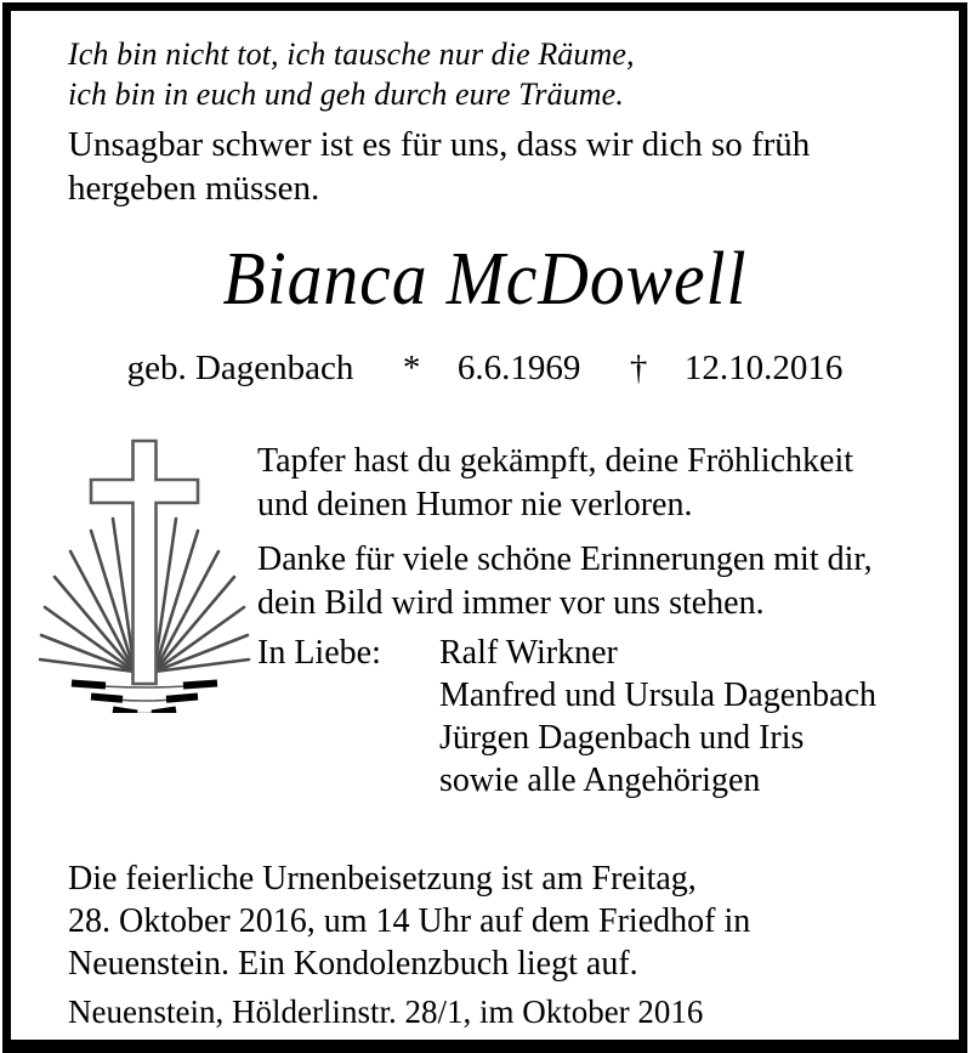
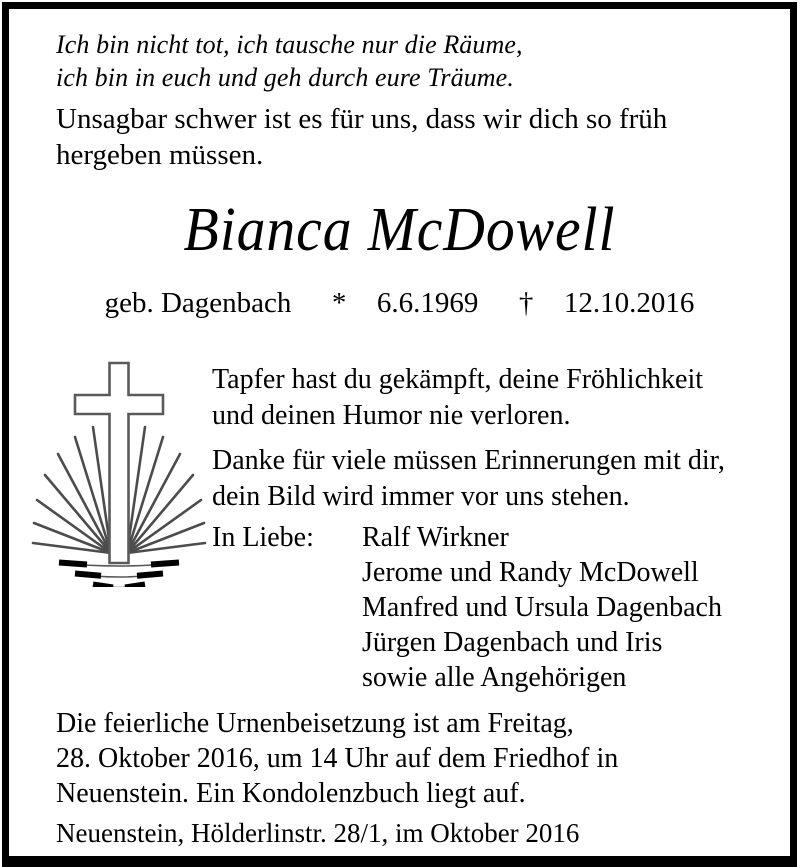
  Ich bin nicht tot, ich tausche nur die Räume,
  ich bin in euch und geh durch eure Träume.
  Unsagbar schwer ist es für uns, dass wir dich so früh
  hergeben müssen.
  Bianca McDowell
  geb. Dagenbach * 6.6.1969 † 12.10.2016
  Tapfer hast du gekämpft, deine Fröhlichkeit
  und deinen Humor nie verloren.
- Danke für viele schöne Erinnerungen mit dir,
+ Danke für viele müssen Erinnerungen mit dir,
  dein Bild wird immer vor uns stehen.
  In Liebe:
  Ralf Wirkner
+ Jerome und Randy McDowell
  Manfred und Ursula Dagenbach
  Jürgen Dagenbach und Iris
  sowie alle Angehörigen
  Die feierliche Urnenbeisetzung ist am Freitag,
  28. Oktober 2016, um 14 Uhr auf dem Friedhof in
  Neuenstein. Ein Kondolenzbuch liegt auf.
  Neuenstein, Hölderlinstr. 28/1, im Oktober 2016
